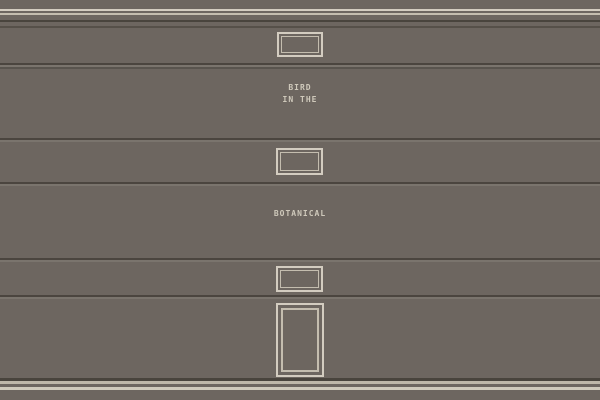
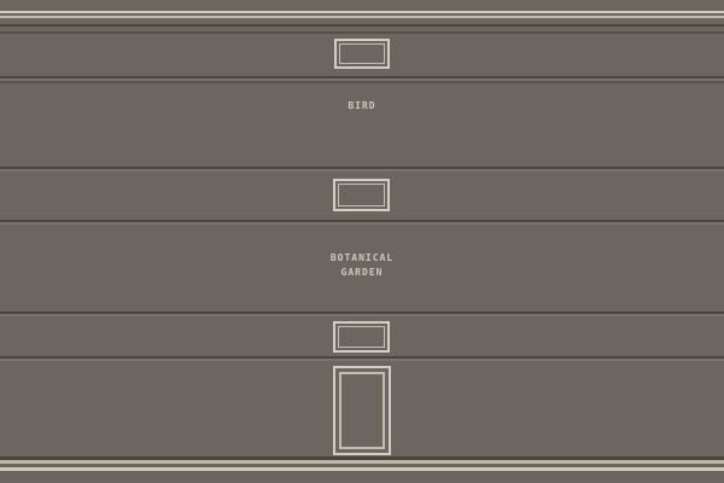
  BIRD
- IN THE
  BOTANICAL
+ GARDEN
